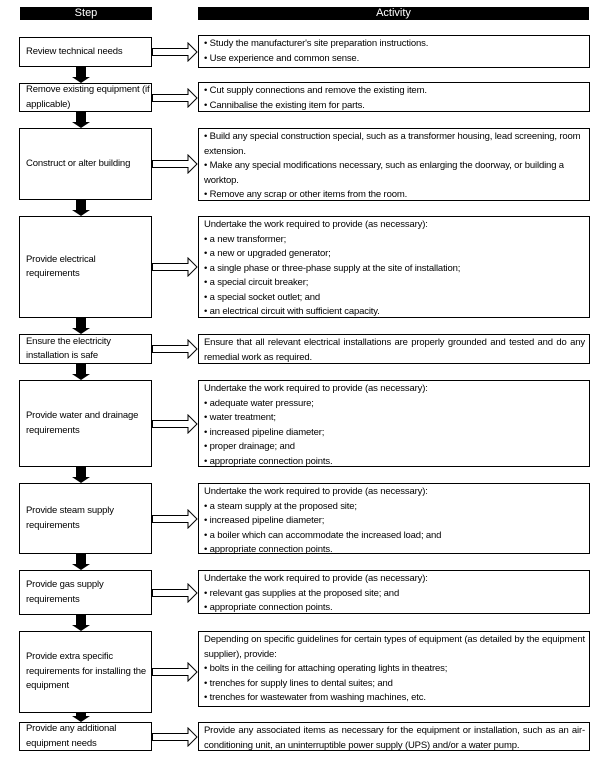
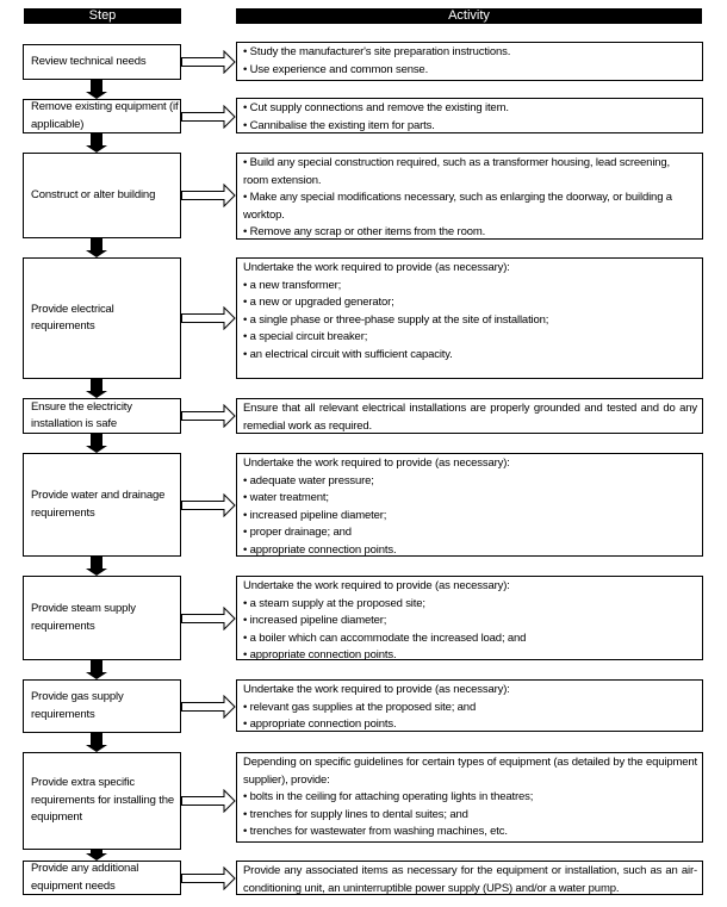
  Step
  Activity
  Review technical needs
  • Study the manufacturer's site preparation instructions.
  • Use experience and common sense.
  Remove existing equipment (if applicable)
  • Cut supply connections and remove the existing item.
  • Cannibalise the existing item for parts.
  Construct or alter building
- • Build any special construction special, such as a transformer housing, lead screening, room extension.
+ • Build any special construction required, such as a transformer housing, lead screening, room extension.
  • Make any special modifications necessary, such as enlarging the doorway, or building a worktop.
  • Remove any scrap or other items from the room.
  Provide electrical requirements
  Undertake the work required to provide (as necessary):
  • a new transformer;
  • a new or upgraded generator;
  • a single phase or three-phase supply at the site of installation;
  • a special circuit breaker;
- • a special socket outlet; and
  • an electrical circuit with sufficient capacity.
  Ensure the electricity installation is safe
  Ensure that all relevant electrical installations are properly grounded and tested and do any remedial work as required.
  Provide water and drainage requirements
  Undertake the work required to provide (as necessary):
  • adequate water pressure;
  • water treatment;
  • increased pipeline diameter;
  • proper drainage; and
  • appropriate connection points.
  Provide steam supply requirements
  Undertake the work required to provide (as necessary):
  • a steam supply at the proposed site;
  • increased pipeline diameter;
  • a boiler which can accommodate the increased load; and
  • appropriate connection points.
  Provide gas supply requirements
  Undertake the work required to provide (as necessary):
  • relevant gas supplies at the proposed site; and
  • appropriate connection points.
  Provide extra specific requirements for installing the equipment
  Depending on specific guidelines for certain types of equipment (as detailed by the equipment supplier), provide:
  • bolts in the ceiling for attaching operating lights in theatres;
  • trenches for supply lines to dental suites; and
  • trenches for wastewater from washing machines, etc.
  Provide any additional equipment needs
  Provide any associated items as necessary for the equipment or installation, such as an air-conditioning unit, an uninterruptible power supply (UPS) and/or a water pump.
